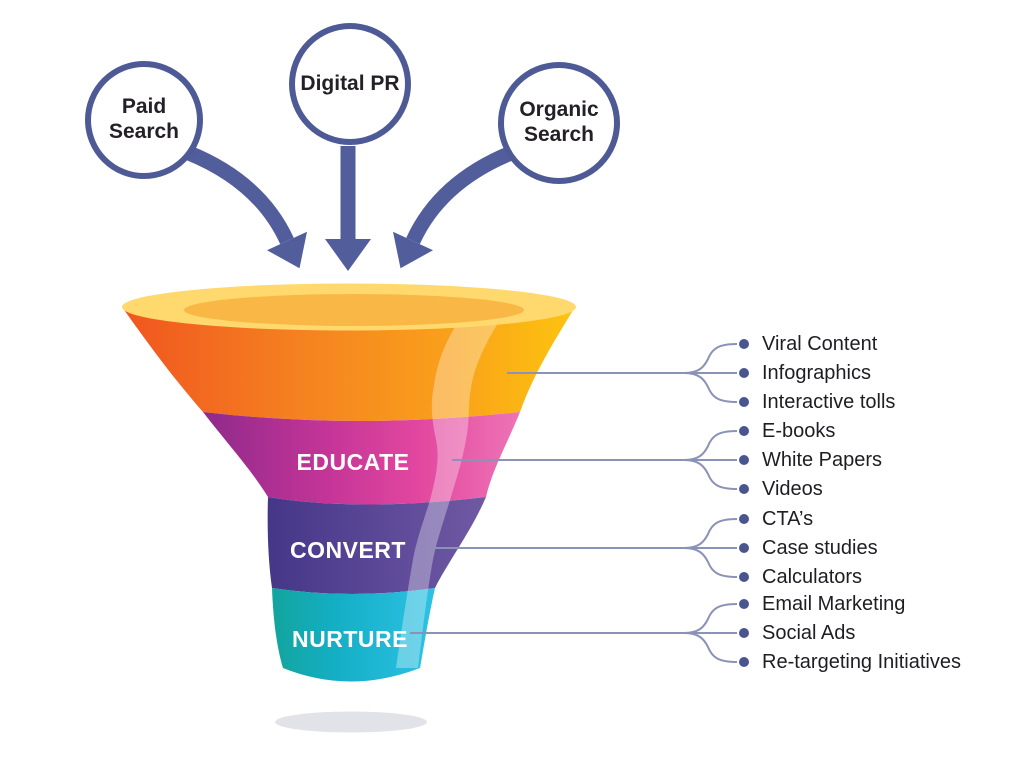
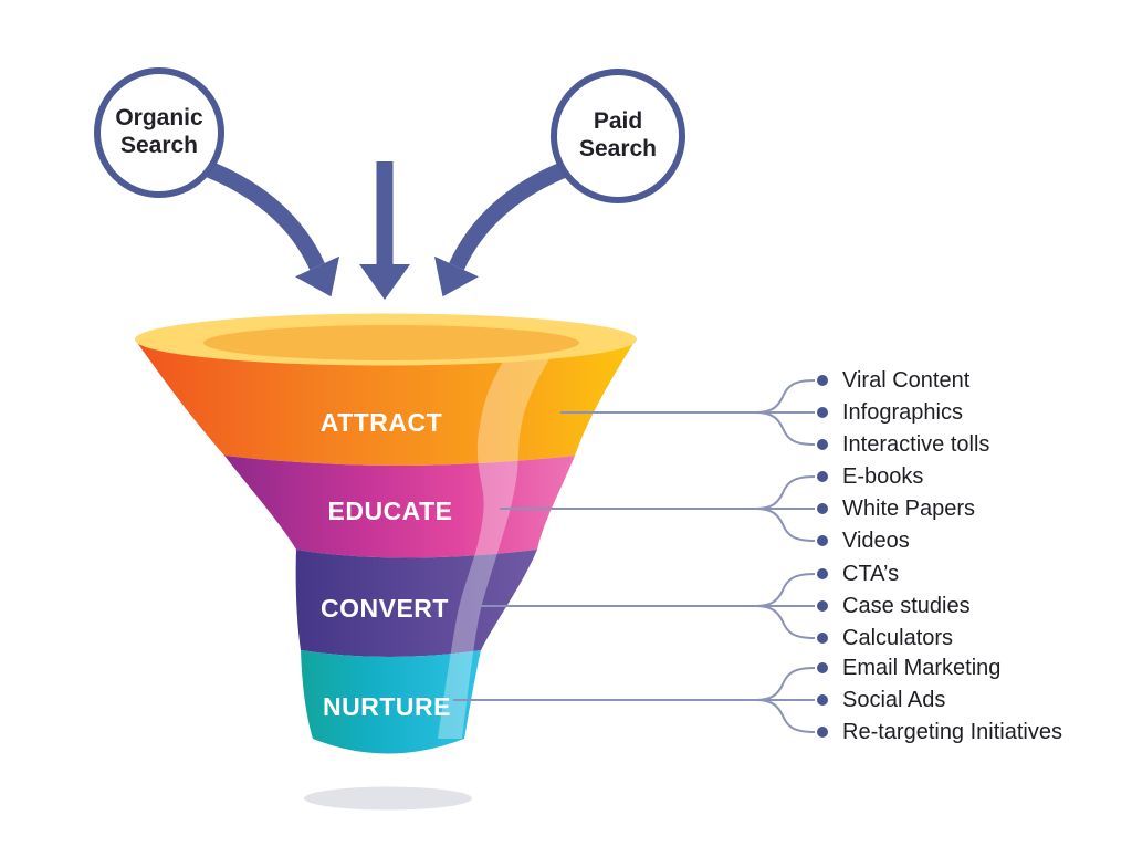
- Paid Search
+ Organic Search
- Digital PR
- Organic Search
+ Paid Search
+ ATTRACT
  EDUCATE
  CONVERT
  NURTURE
  Viral Content
  Infographics
  Interactive tolls
  E-books
  White Papers
  Videos
  CTA’s
  Case studies
  Calculators
  Email Marketing
  Social Ads
  Re-targeting Initiatives
